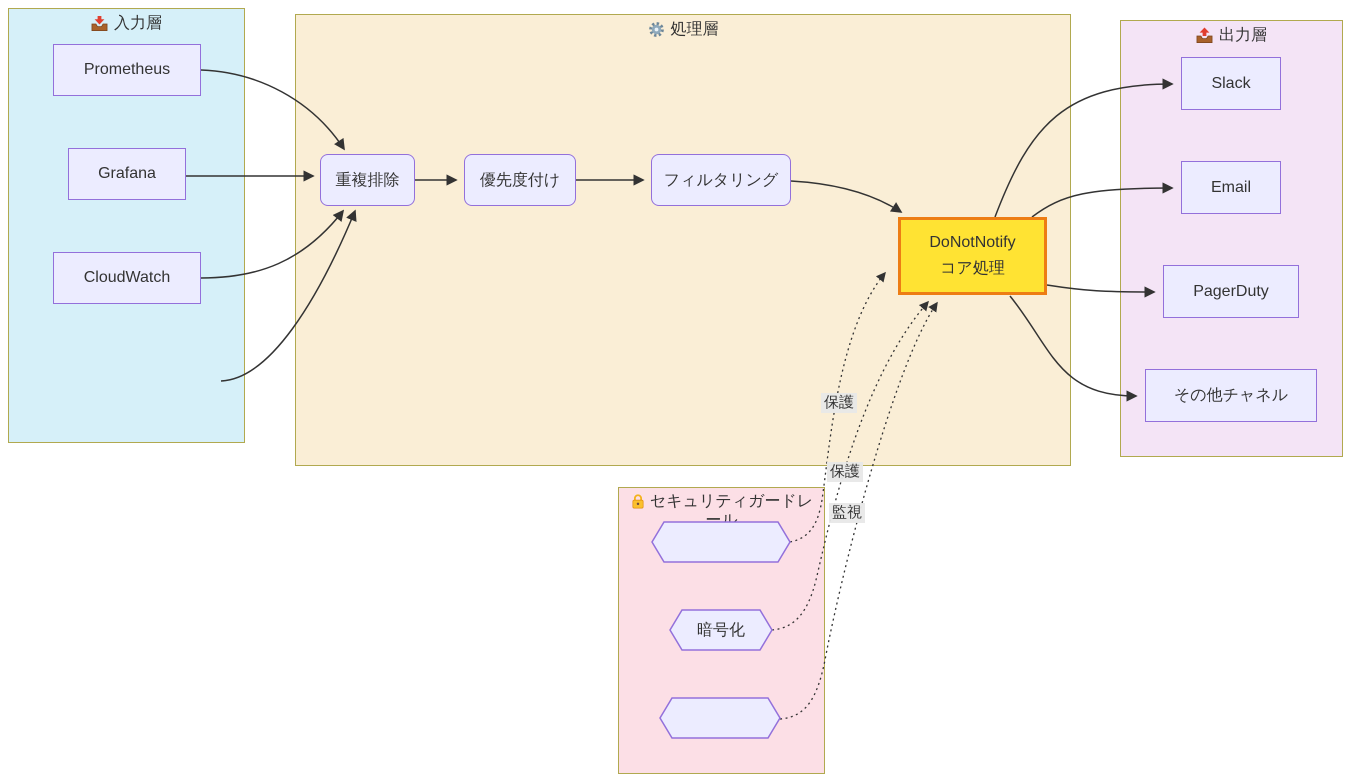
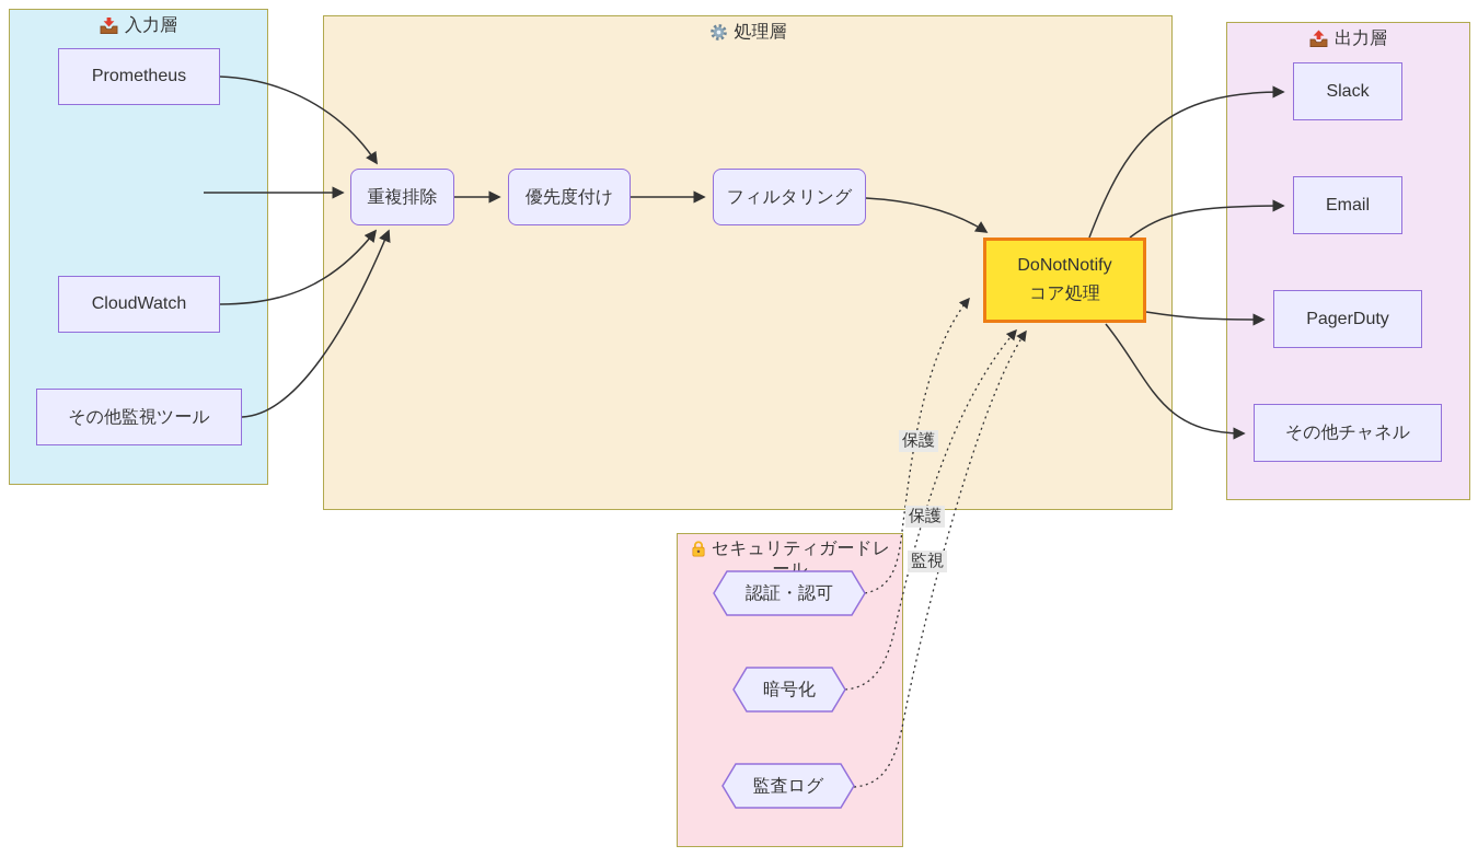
  入力層
  処理層
  出力層
  セキュリティガードレ
  ール
  Prometheus
- Grafana
  CloudWatch
+ その他監視ツール
  重複排除
  優先度付け
  フィルタリング
  DoNotNotify
  コア処理
  Slack
  Email
  PagerDuty
  その他チャネル
+ 認証・認可
  暗号化
+ 監査ログ
  保護
  保護
  監視
